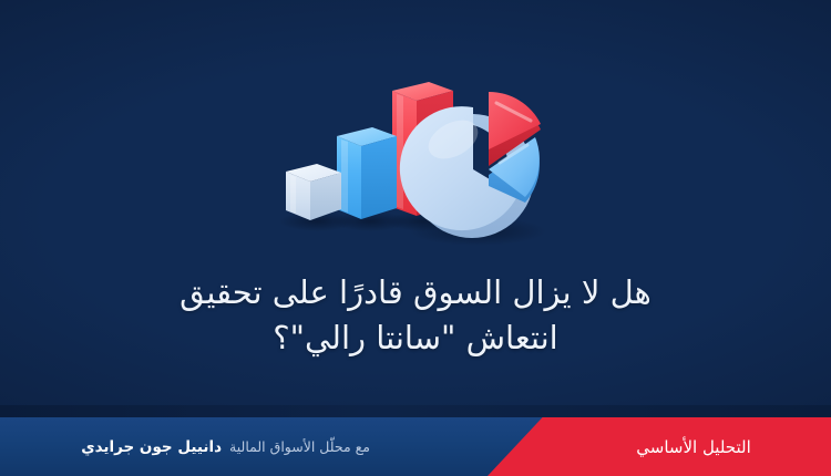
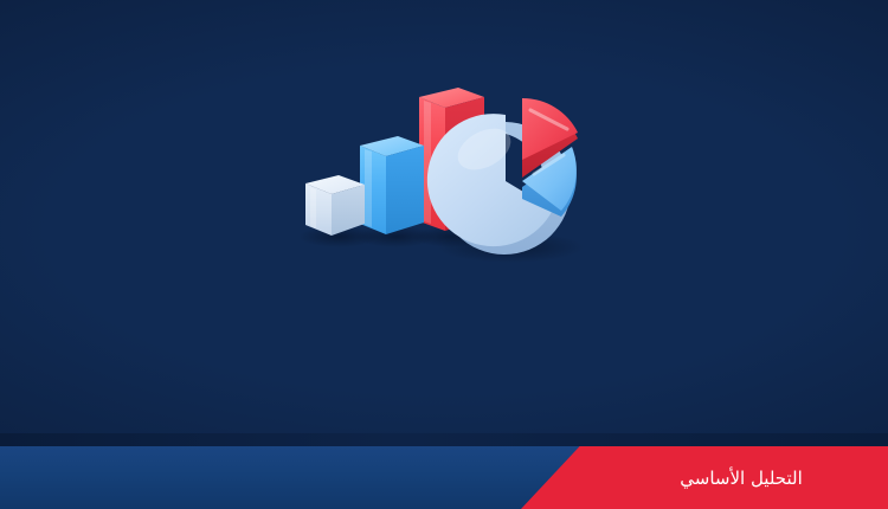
- هل لا يزال السوق قادرًا على تحقيق
- انتعاش "سانتا رالي"؟
- مع محلّل الأسواق المالية
- دانييل جون جرايدي
  التحليل الأساسي
